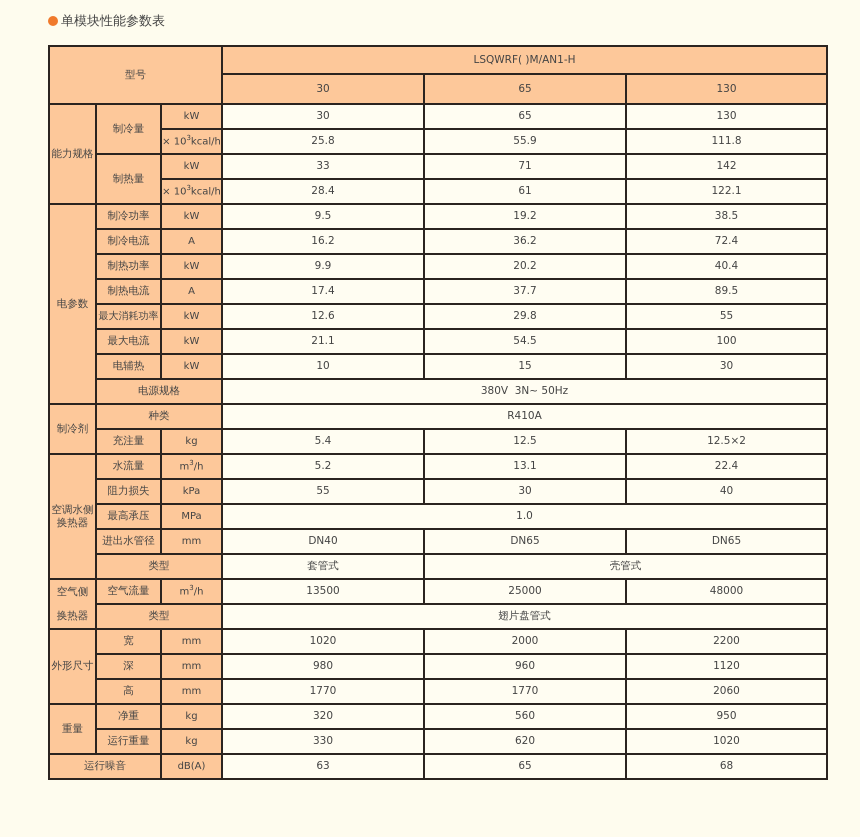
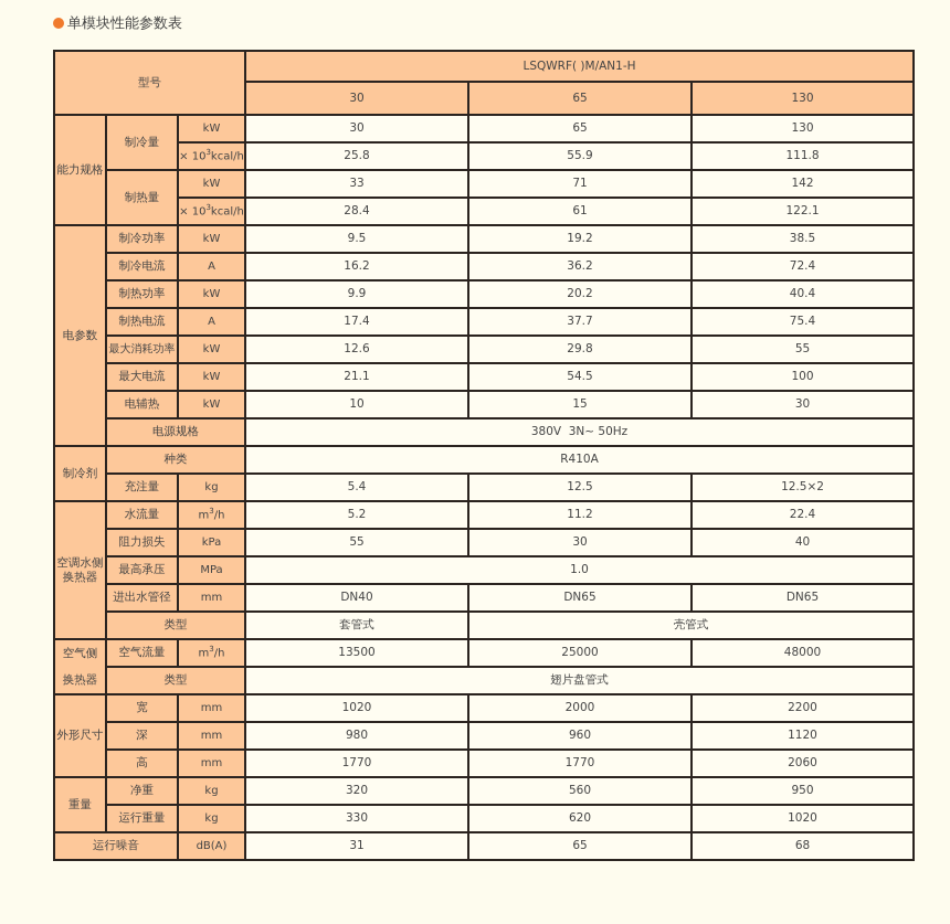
  单模块性能参数表
  型号	LSQWRF( )M/AN1-H
  30	65	130
  能力规格	制冷量	kW	30	65	130
  × 103kcal/h	25.8	55.9	111.8
  制热量	kW	33	71	142
  × 103kcal/h	28.4	61	122.1
  电参数	制冷功率	kW	9.5	19.2	38.5
  制冷电流	A	16.2	36.2	72.4
  制热功率	kW	9.9	20.2	40.4
- 制热电流	A	17.4	37.7	89.5
+ 制热电流	A	17.4	37.7	75.4
  最大消耗功率	kW	12.6	29.8	55
  最大电流	kW	21.1	54.5	100
  电辅热	kW	10	15	30
  电源规格	380V 3N~ 50Hz
  制冷剂	种类	R410A
  充注量	kg	5.4	12.5	12.5×2
- 空调水侧换热器	水流量	m3/h	5.2	13.1	22.4
+ 空调水侧换热器	水流量	m3/h	5.2	11.2	22.4
  阻力损失	kPa	55	30	40
  最高承压	MPa	1.0
  进出水管径	mm	DN40	DN65	DN65
  类型	套管式	壳管式
  空气侧	空气流量	m3/h	13500	25000	48000
  换热器	类型	翅片盘管式
  外形尺寸	宽	mm	1020	2000	2200
  深	mm	980	960	1120
  高	mm	1770	1770	2060
  重量	净重	kg	320	560	950
  运行重量	kg	330	620	1020
- 运行噪音	dB(A)	63	65	68
+ 运行噪音	dB(A)	31	65	68
